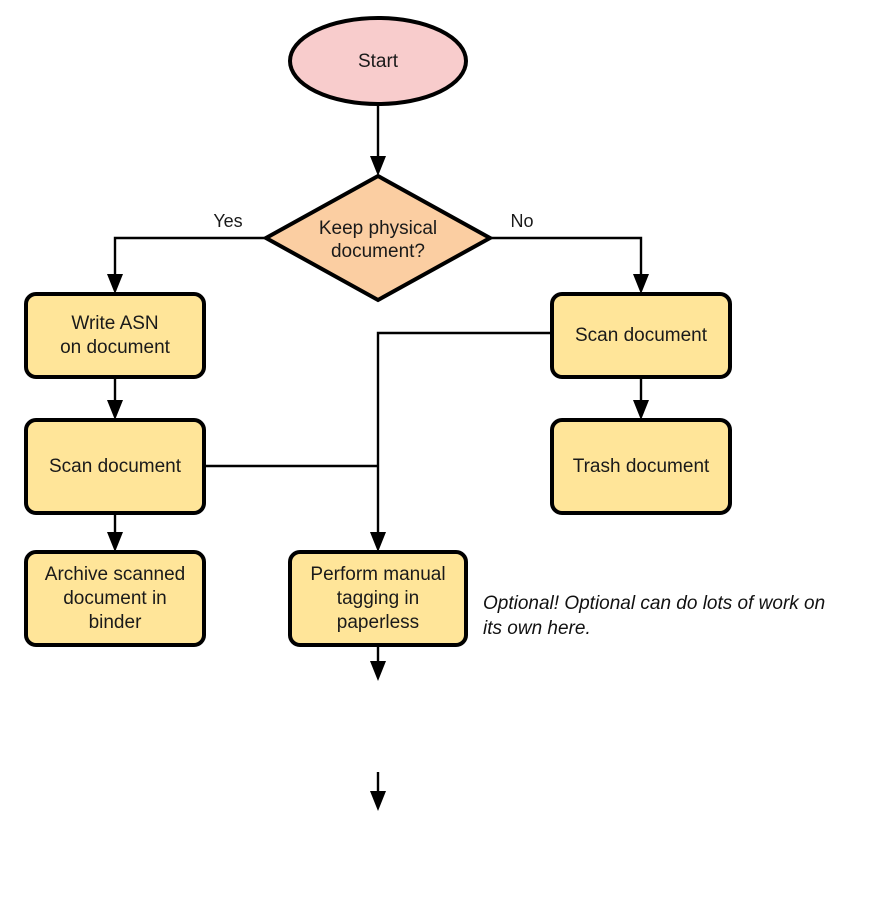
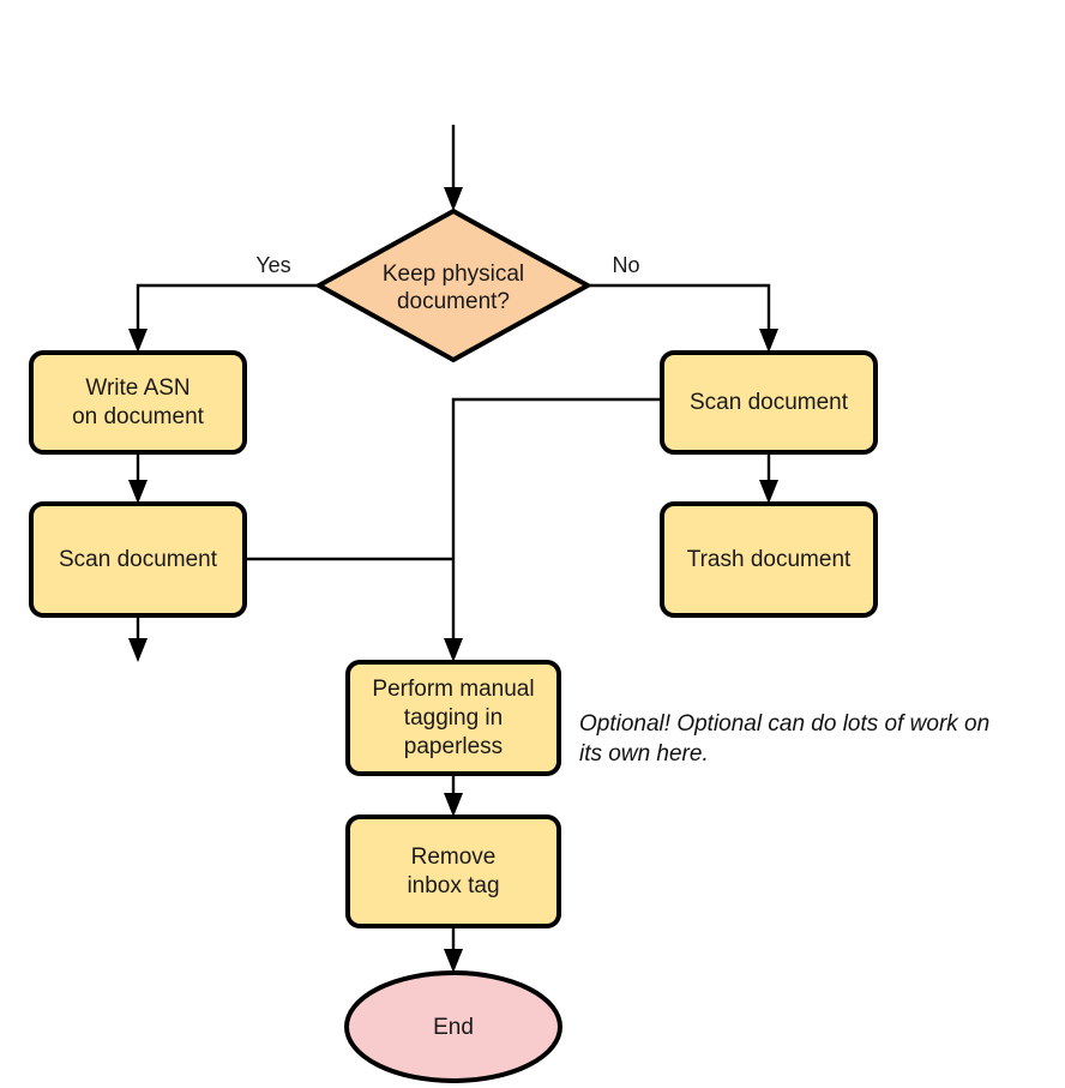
- Start
  Keep physical
  document?
  Yes
  No
  Write ASN
  on document
  Scan document
- Archive scanned
- document in
- binder
  Scan document
  Trash document
  Perform manual
  tagging in
  paperless
+ Remove
+ inbox tag
+ End
  Optional! Optional can do lots of work on
  its own here.
